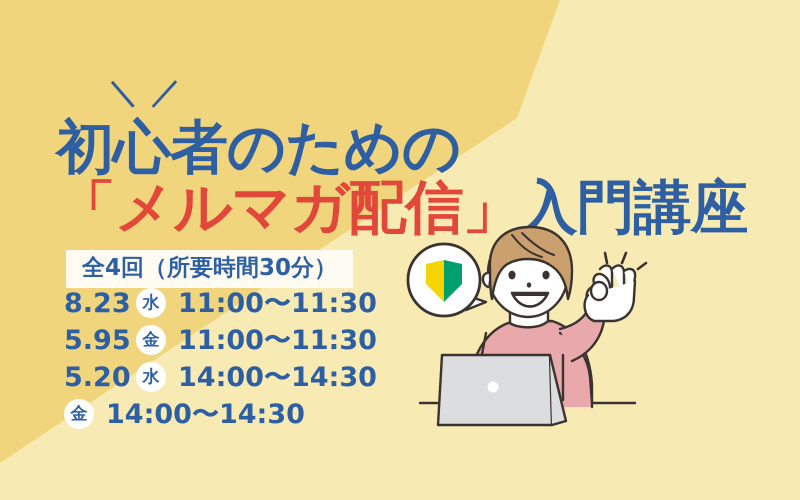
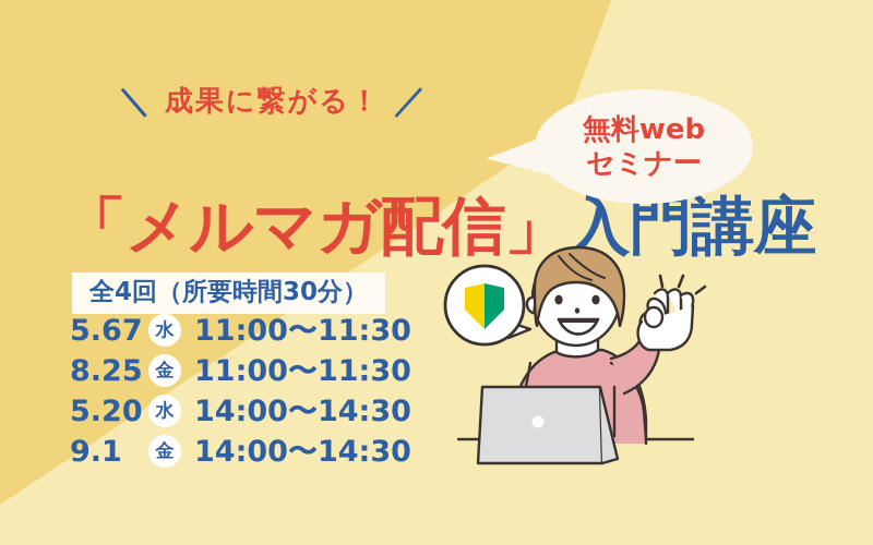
  ＼
+ 成果に繋がる！
  ／
- 初心者のための
  「メルマガ配信」入門講座
  全4回（所要時間30分）
- 8.23
+ 5.67
  水
  11:00〜11:30
- 5.95
+ 8.25
  金
  11:00〜11:30
  5.20
  水
  14:00〜14:30
+ 9.1
  金
  14:00〜14:30
+ 無料web
+ セミナー
